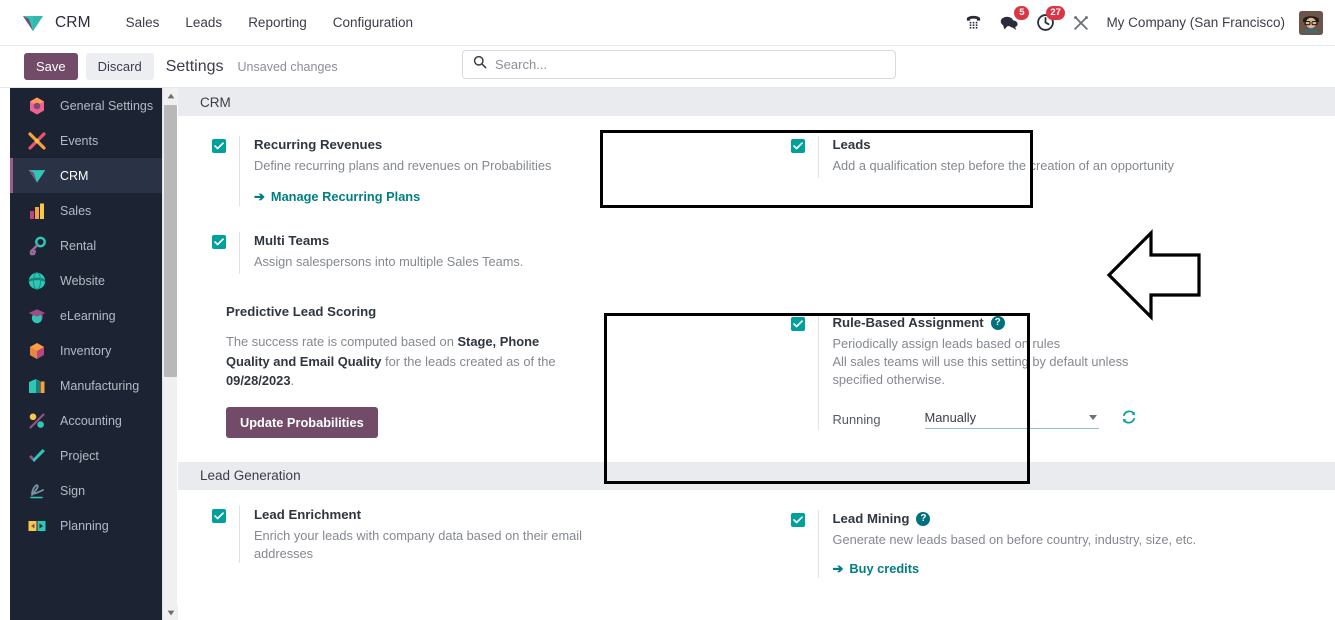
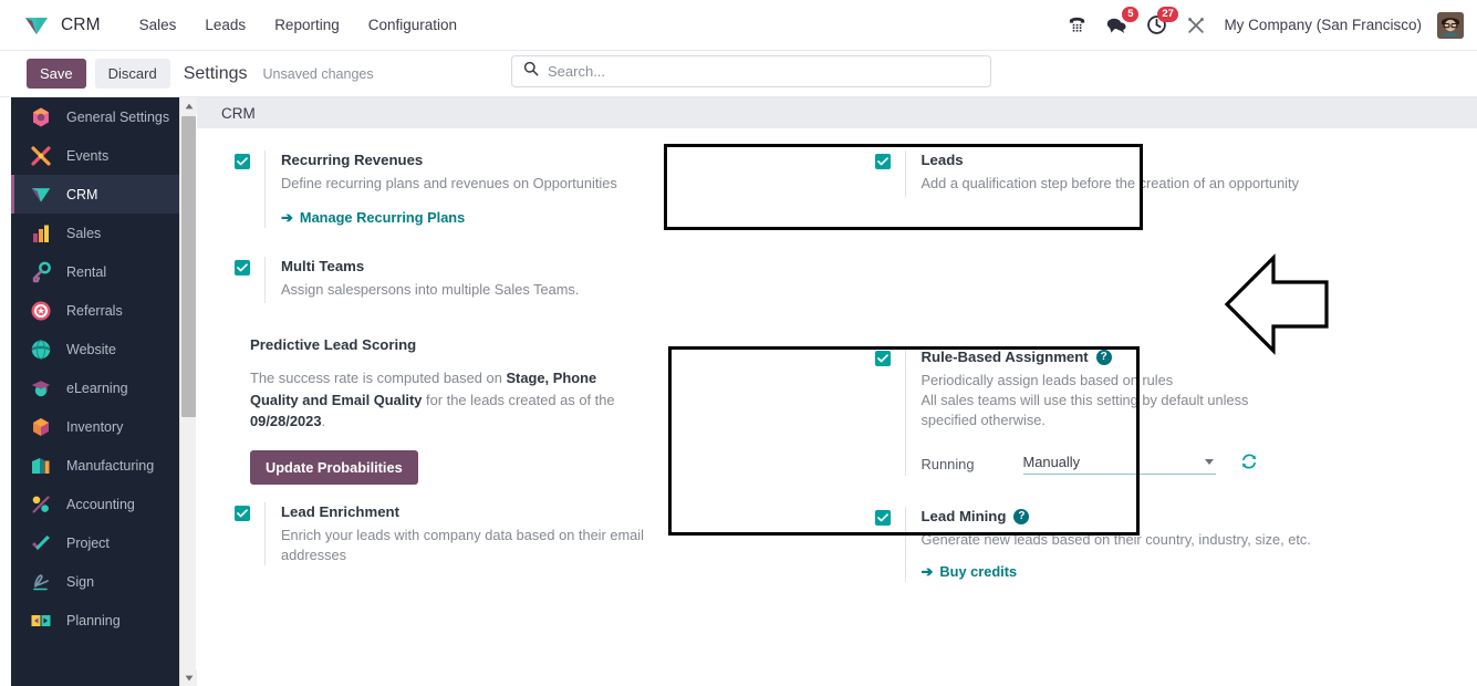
  CRM
  Sales
  Leads
  Reporting
  Configuration
  5
  27
  My Company (San Francisco)
  Save
  Discard
  Settings
  Unsaved changes
  Search...
  General Settings
  Events
  CRM
  Sales
  Rental
+ Referrals
  Website
  eLearning
  Inventory
  Manufacturing
  Accounting
  Project
  Sign
  Planning
  CRM
  Recurring Revenues
- Define recurring plans and revenues on Probabilities
+ Define recurring plans and revenues on Opportunities
  ➔
  Manage Recurring Plans
  Multi Teams
  Assign salespersons into multiple Sales Teams.
  Predictive Lead Scoring
  The success rate is computed based on Stage, Phone Quality and Email Quality for the leads created as of the 09/28/2023.
  Update Probabilities
  Leads
  Add a qualification step before the creation of an opportunity
  Rule-Based Assignment
  ?
  Periodically assign leads based on rules
  All sales teams will use this setting by default unless specified otherwise.
  Running
  Manually
- Lead Generation
  Lead Enrichment
  Enrich your leads with company data based on their email addresses
  Lead Mining
  ?
- Generate new leads based on before country, industry, size, etc.
+ Generate new leads based on their country, industry, size, etc.
  ➔
  Buy credits
